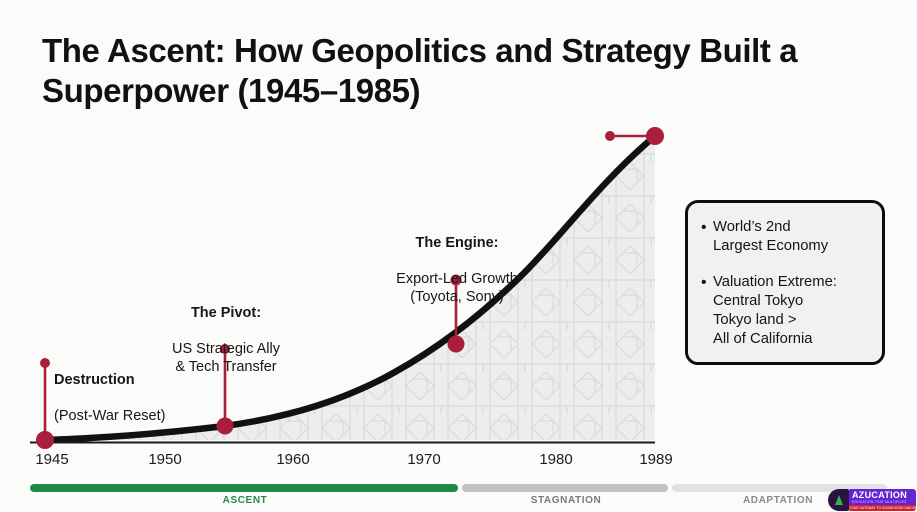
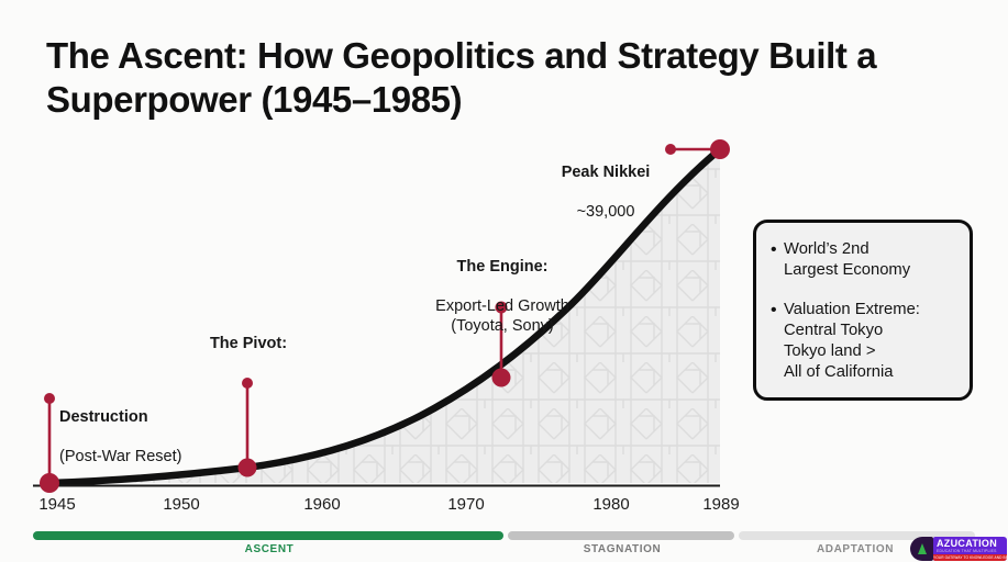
  The Ascent: How Geopolitics and Strategy Built a
  Superpower (1945–1985)
  1945
  1950
  1960
  1970
  1980
  1989
  Destruction
  (Post-War Reset)
  The Pivot:
- US Strategic Ally
- & Tech Transfer
  The Engine:
  Export-Led Growth
  (Toyota, Sony)
+ Peak Nikkei
+ ~39,000
  •
  World’s 2nd
  Largest Economy
  •
  Valuation Extreme:
  Central Tokyo
  Tokyo land >
  All of California
  ASCENT
  STAGNATION
  ADAPTATION
  AZUCATION
